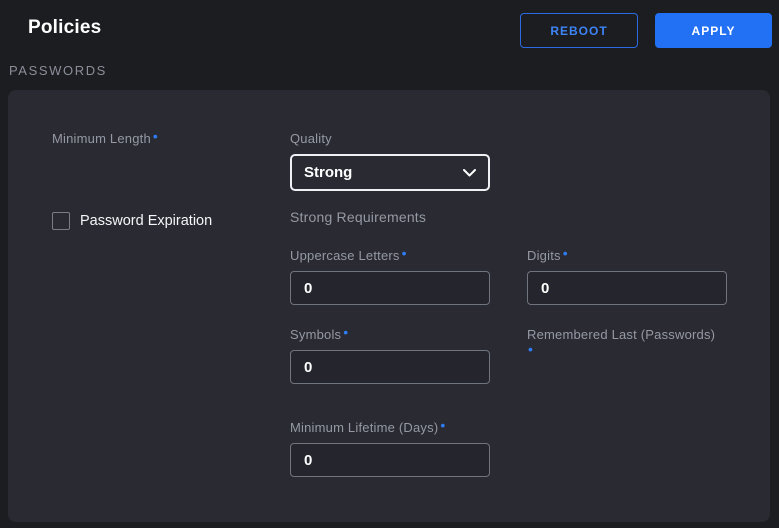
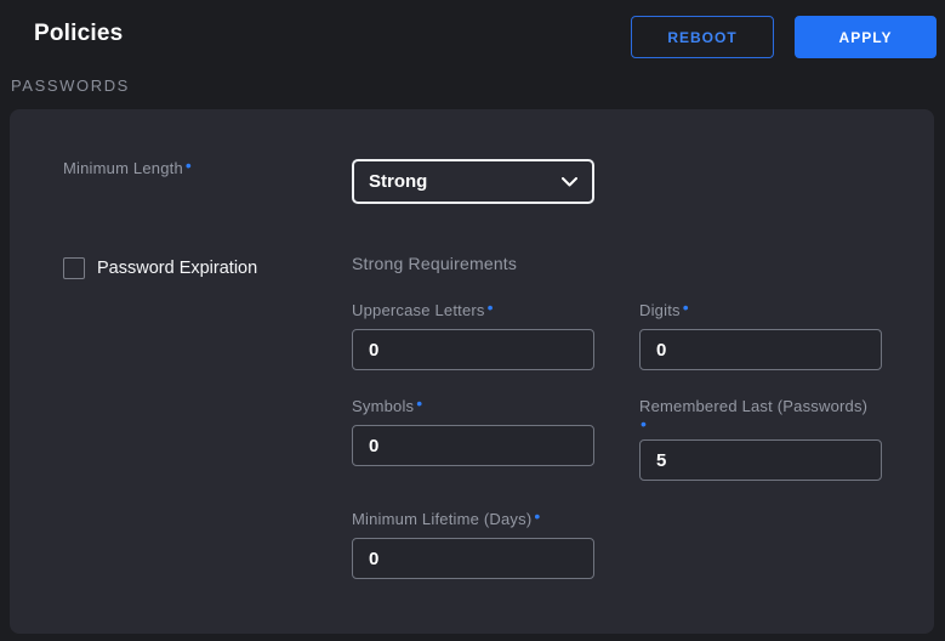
  Policies
  REBOOT
  APPLY
  PASSWORDS
  Minimum Length •
- Quality
  Strong
  Password Expiration
  Strong Requirements
  Uppercase Letters •
  0
  Digits •
  0
  Symbols •
  0
  Remembered Last (Passwords)
  •
+ 5
  Minimum Lifetime (Days) •
  0
